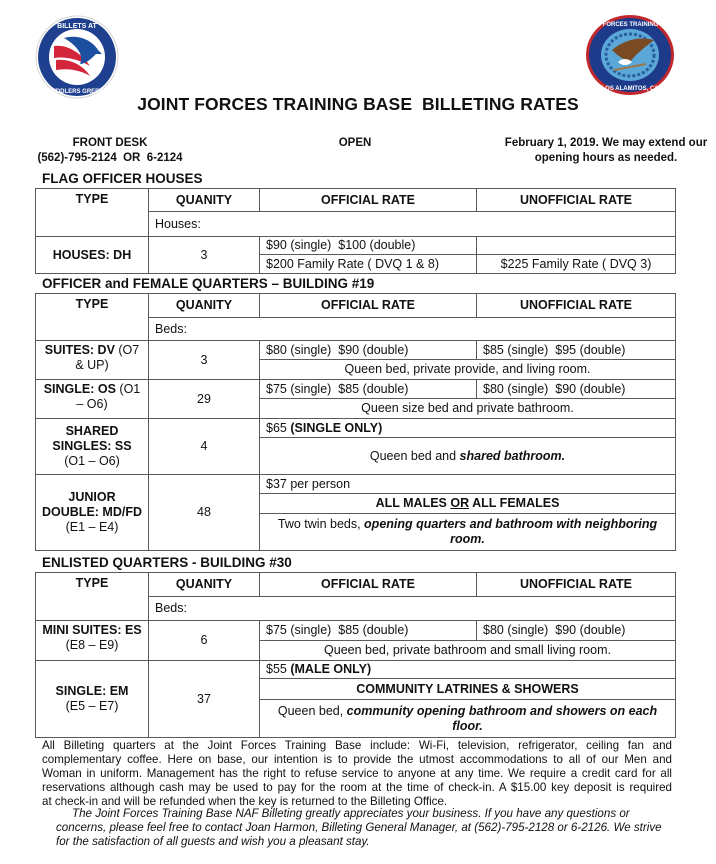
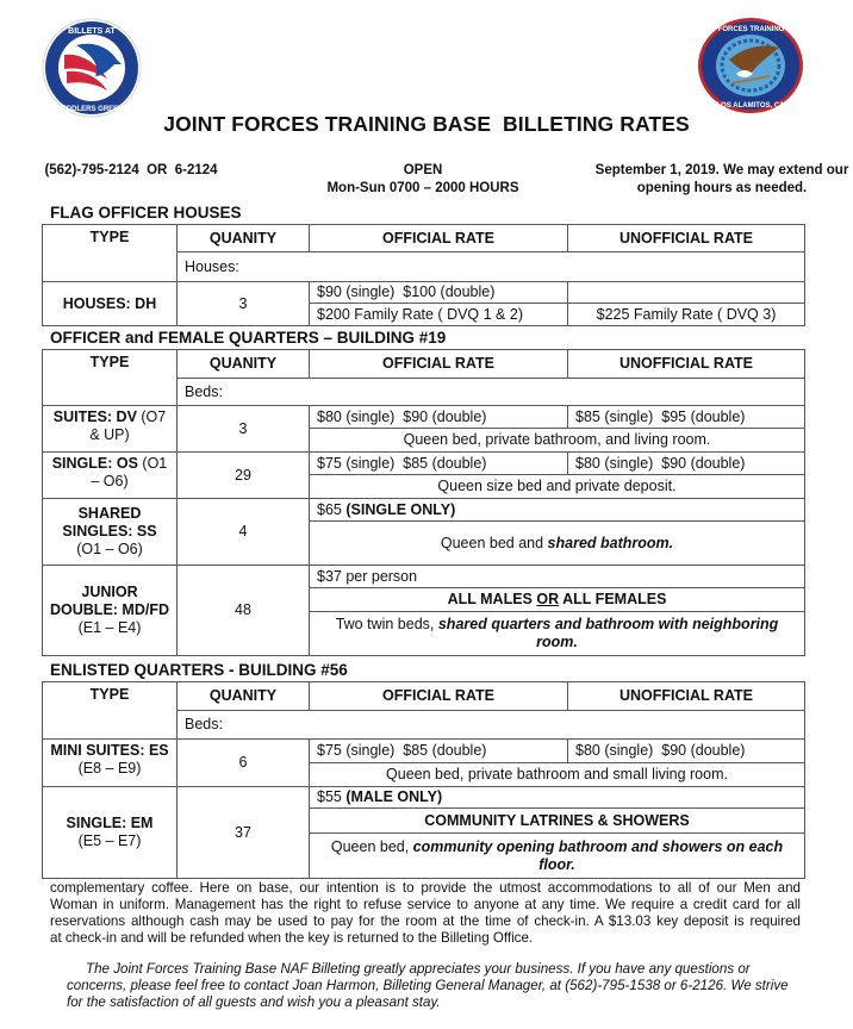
  JOINT FORCES TRAINING BASE BILLETING RATES
- FRONT DESK
  (562)-795-2124 OR 6-2124
  OPEN
+ Mon-Sun 0700 – 2000 HOURS
- February 1, 2019. We may extend our
+ September 1, 2019. We may extend our
  opening hours as needed.
  FLAG OFFICER HOUSES
  TYPE	QUANITY	OFFICIAL RATE	UNOFFICIAL RATE
  Houses:
  HOUSES: DH	3	$90 (single) $100 (double)
- $200 Family Rate ( DVQ 1 & 8)	$225 Family Rate ( DVQ 3)
+ $200 Family Rate ( DVQ 1 & 2)	$225 Family Rate ( DVQ 3)
  OFFICER and FEMALE QUARTERS – BUILDING #19
  TYPE	QUANITY	OFFICIAL RATE	UNOFFICIAL RATE
  Beds:
  SUITES: DV (O7 & UP)	3	$80 (single) $90 (double)	$85 (single) $95 (double)
- Queen bed, private provide, and living room.
+ Queen bed, private bathroom, and living room.
  SINGLE: OS (O1 – O6)	29	$75 (single) $85 (double)	$80 (single) $90 (double)
- Queen size bed and private bathroom.
+ Queen size bed and private deposit.
  SHARED SINGLES: SS(O1 – O6)	4	$65 (SINGLE ONLY)
  Queen bed and shared bathroom.
  JUNIOR DOUBLE: MD/FD(E1 – E4)	48	$37 per person
  ALL MALES OR ALL FEMALES
- Two twin beds, opening quarters and bathroom with neighboring room.
+ Two twin beds, shared quarters and bathroom with neighboring room.
- ENLISTED QUARTERS - BUILDING #30
+ ENLISTED QUARTERS - BUILDING #56
  TYPE	QUANITY	OFFICIAL RATE	UNOFFICIAL RATE
  Beds:
  MINI SUITES: ES(E8 – E9)	6	$75 (single) $85 (double)	$80 (single) $90 (double)
  Queen bed, private bathroom and small living room.
  SINGLE: EM(E5 – E7)	37	$55 (MALE ONLY)
  COMMUNITY LATRINES & SHOWERS
  Queen bed, community opening bathroom and showers on each floor.
- All Billeting quarters at the Joint Forces Training Base include: Wi-Fi, television, refrigerator, ceiling fan and
  complementary coffee. Here on base, our intention is to provide the utmost accommodations to all of our Men and
  Woman in uniform. Management has the right to refuse service to anyone at any time. We require a credit card for all
- reservations although cash may be used to pay for the room at the time of check-in. A $15.00 key deposit is required
+ reservations although cash may be used to pay for the room at the time of check-in. A $13.03 key deposit is required
  at check-in and will be refunded when the key is returned to the Billeting Office.
- The Joint Forces Training Base NAF Billeting greatly appreciates your business. If you have any questions or concerns, please feel free to contact Joan Harmon, Billeting General Manager, at (562)-795-2128 or 6-2126. We strive for the satisfaction of all guests and wish you a pleasant stay.
+ The Joint Forces Training Base NAF Billeting greatly appreciates your business. If you have any questions or concerns, please feel free to contact Joan Harmon, Billeting General Manager, at (562)-795-1538 or 6-2126. We strive for the satisfaction of all guests and wish you a pleasant stay.
